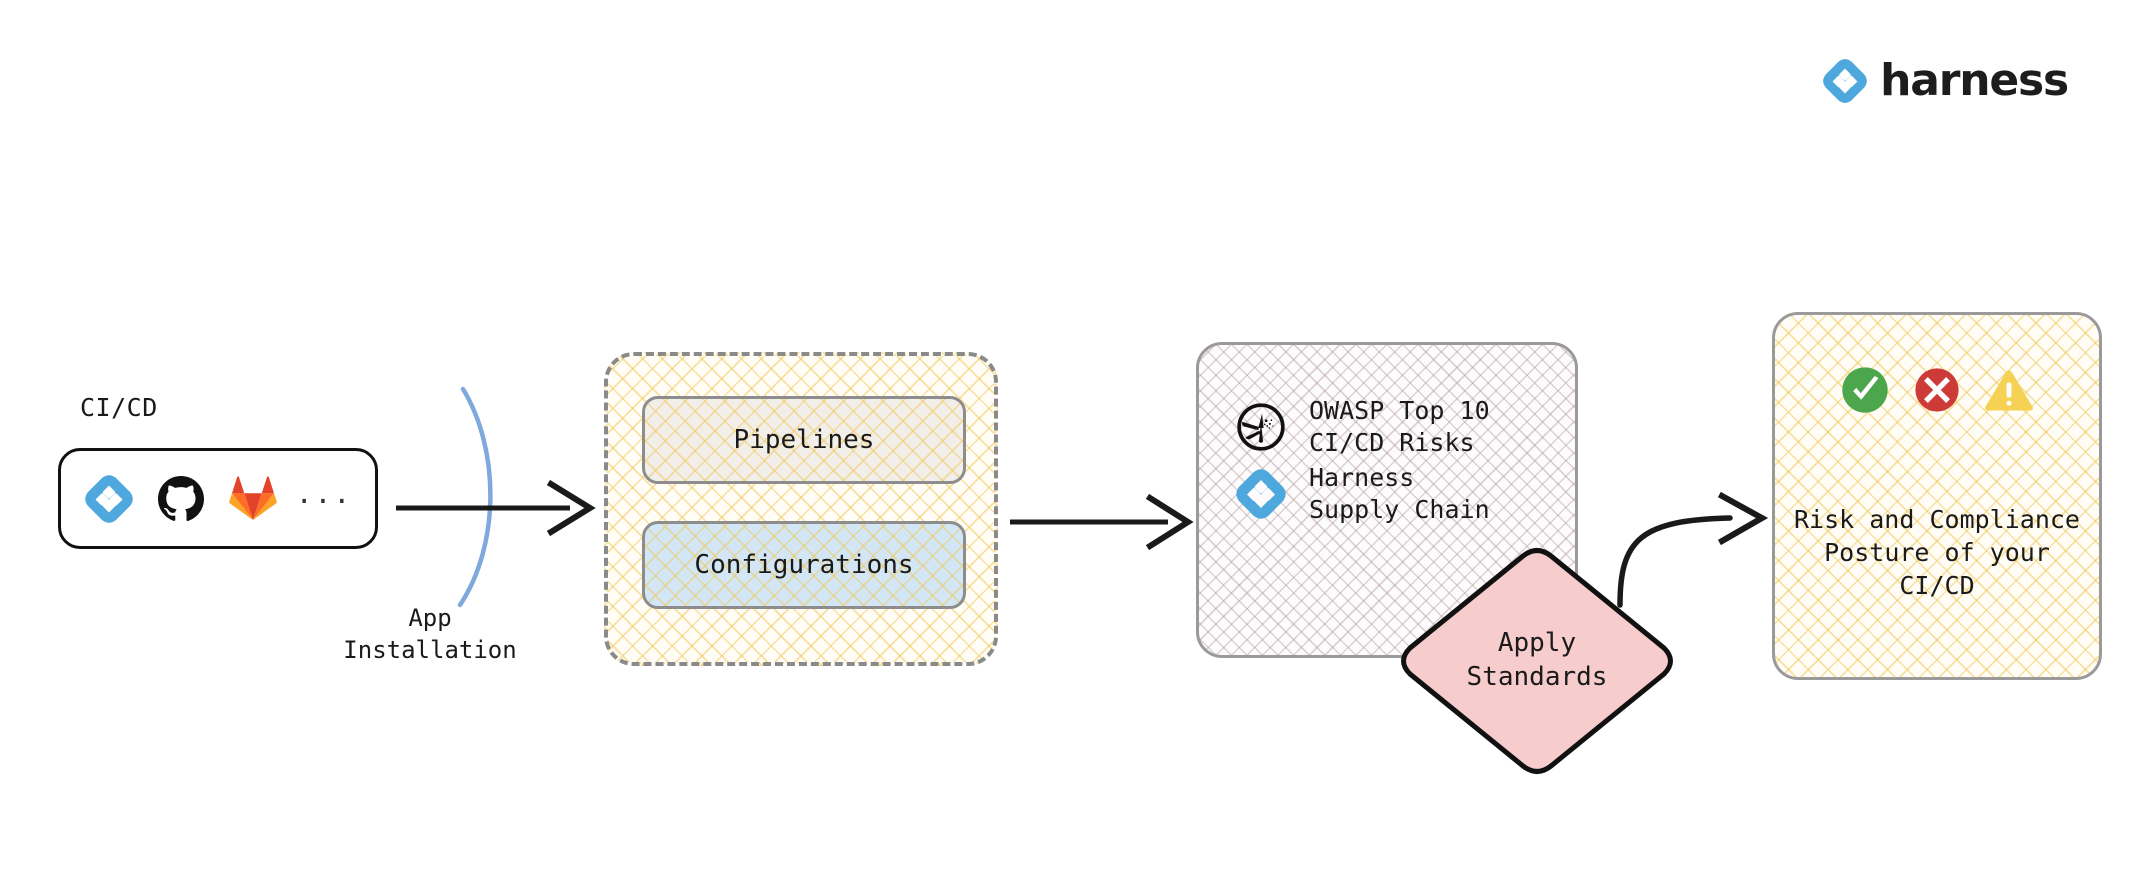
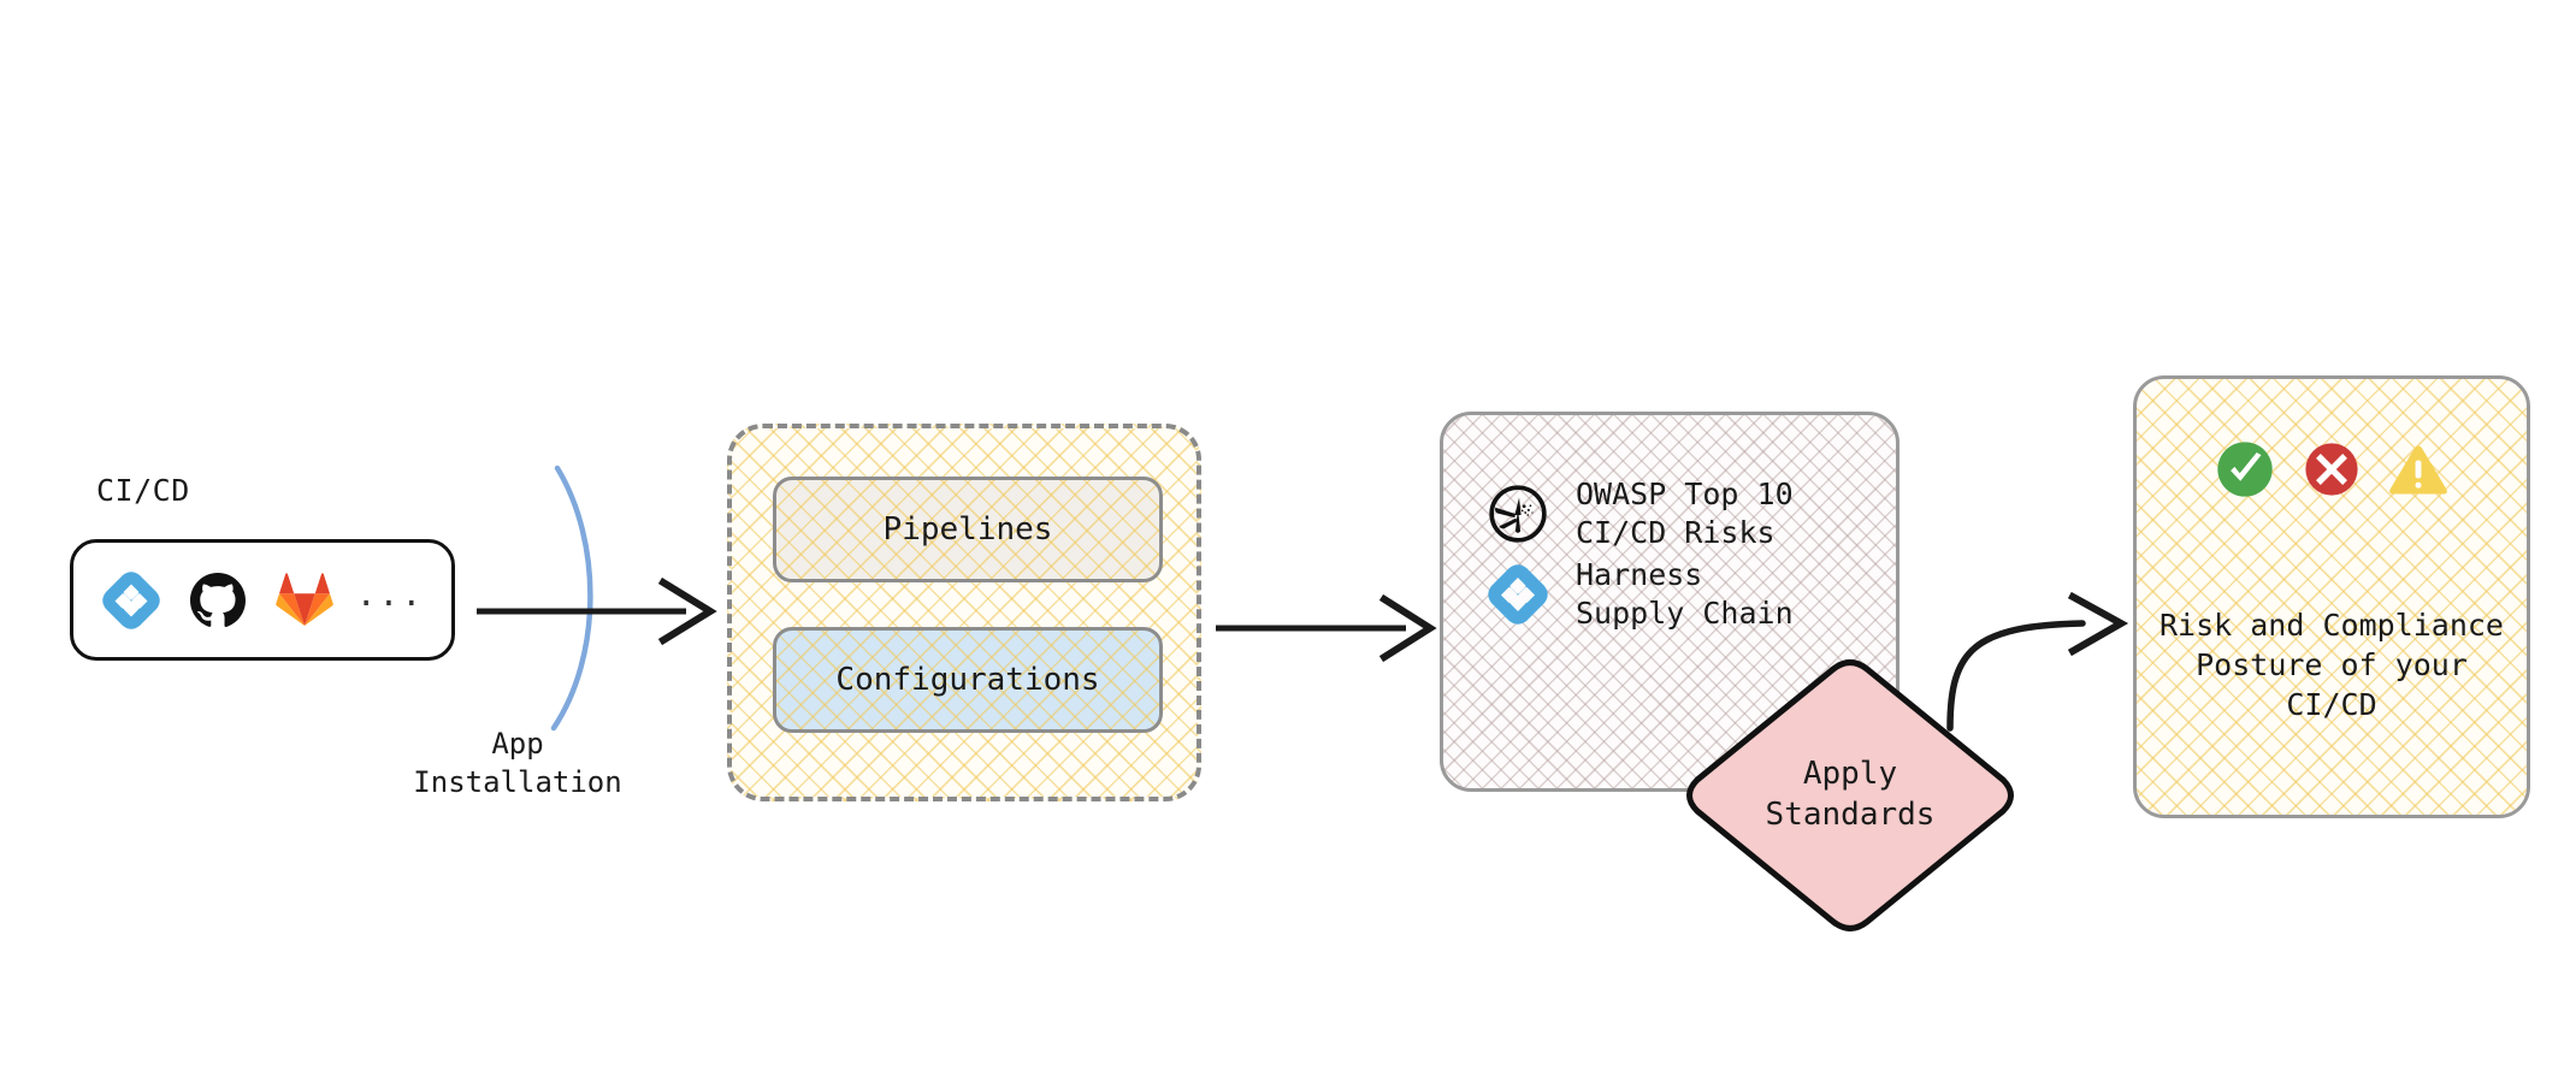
- harness
  CI/CD
  ...
  App
  Installation
  Pipelines
  Configurations
  OWASP Top 10
  CI/CD Risks
  Harness
  Supply Chain
  Apply
  Standards
  Risk and Compliance
  Posture of your
  CI/CD
